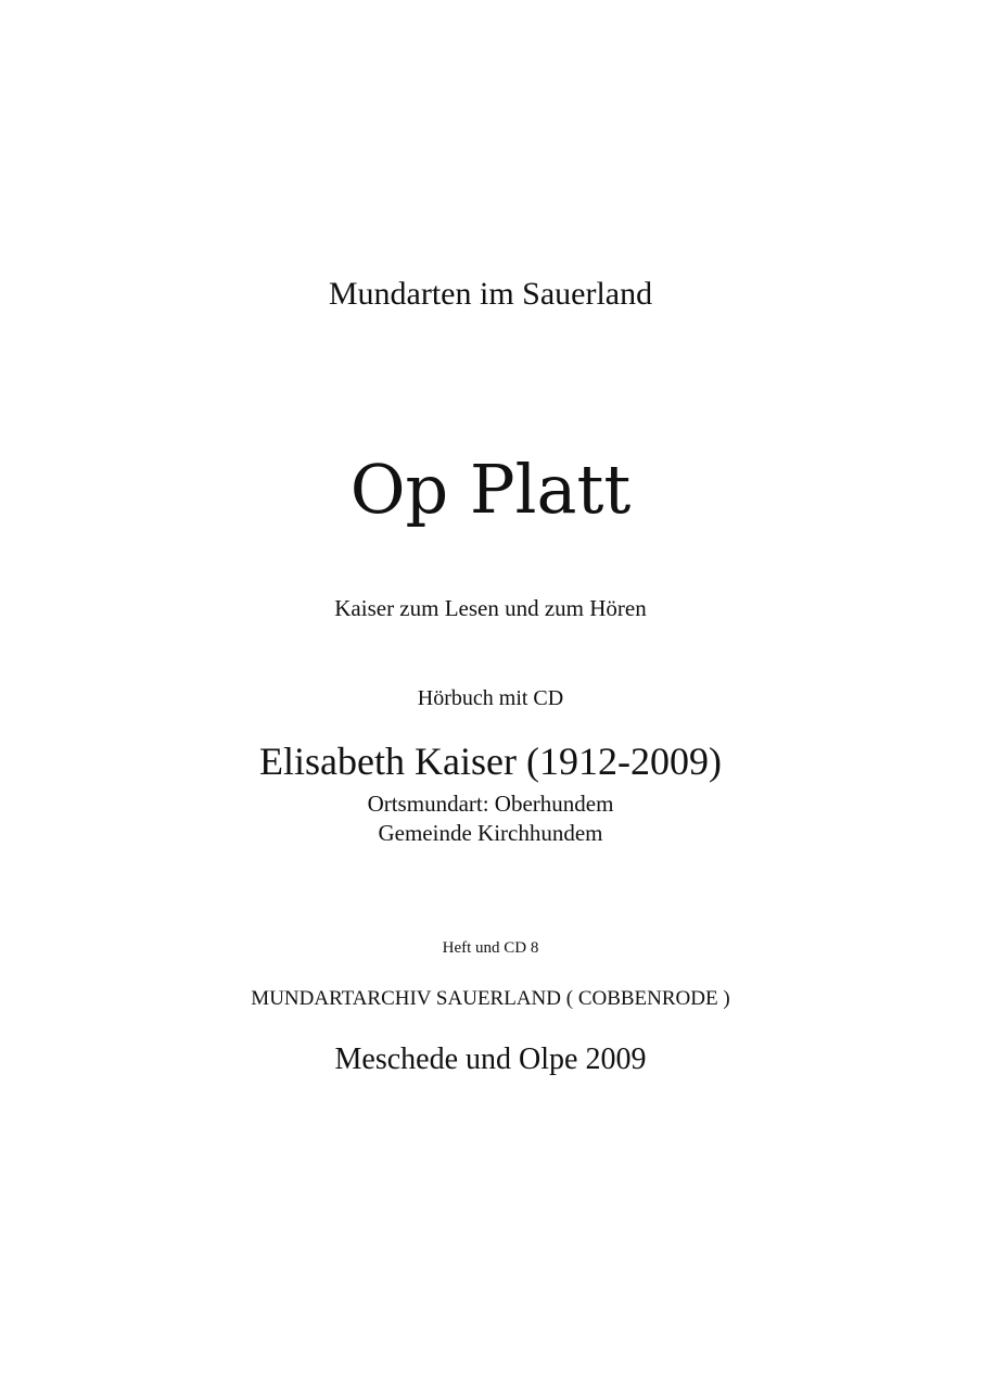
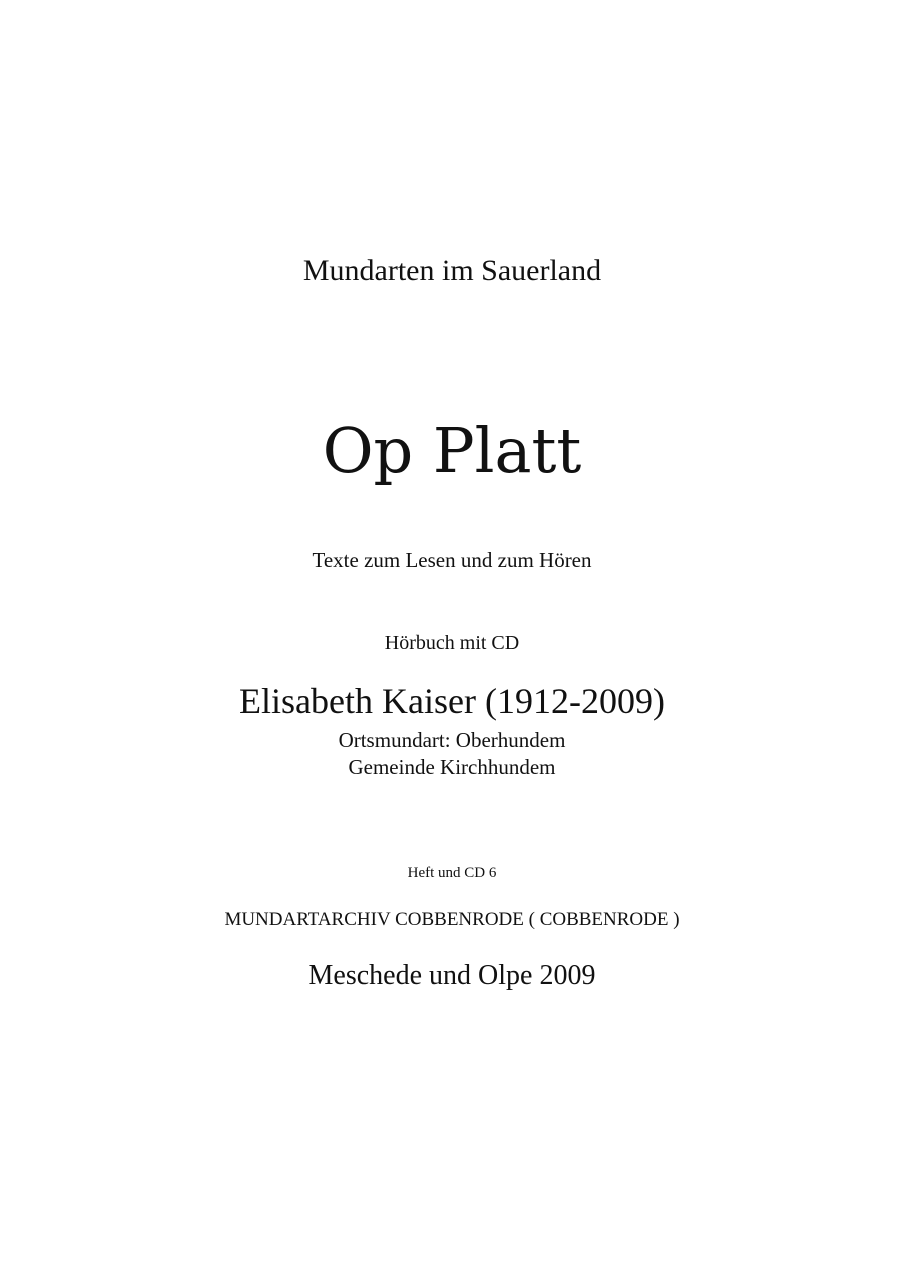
  Mundarten im Sauerland
  Op Platt
- Kaiser zum Lesen und zum Hören
+ Texte zum Lesen und zum Hören
  Hörbuch mit CD
  Elisabeth Kaiser (1912-2009)
  Ortsmundart: Oberhundem
  Gemeinde Kirchhundem
- Heft und CD 8
+ Heft und CD 6
- MUNDARTARCHIV SAUERLAND ( COBBENRODE )
+ MUNDARTARCHIV COBBENRODE ( COBBENRODE )
  Meschede und Olpe 2009
